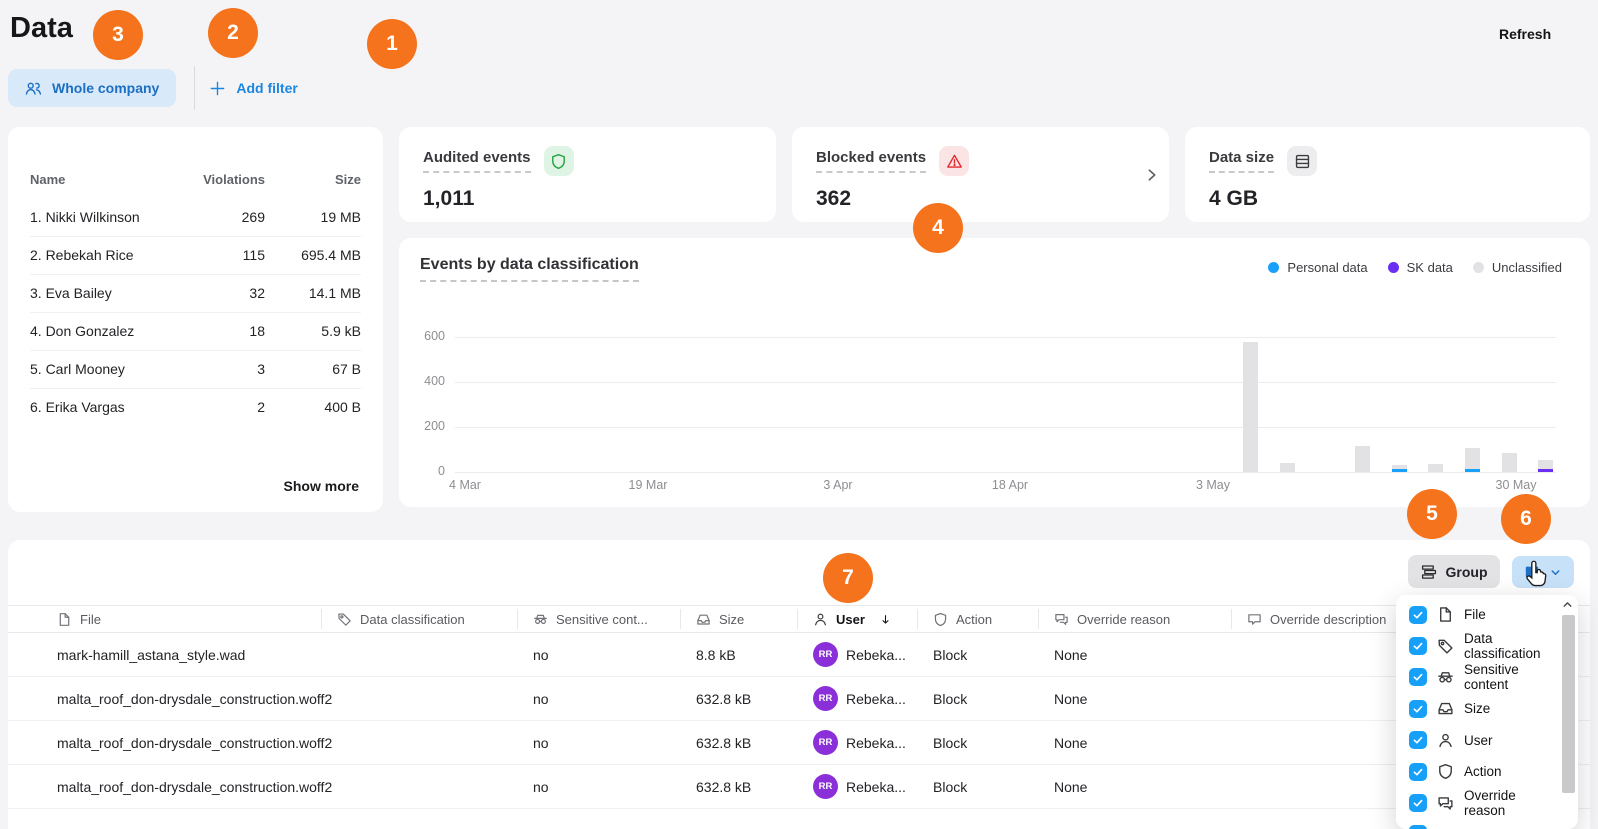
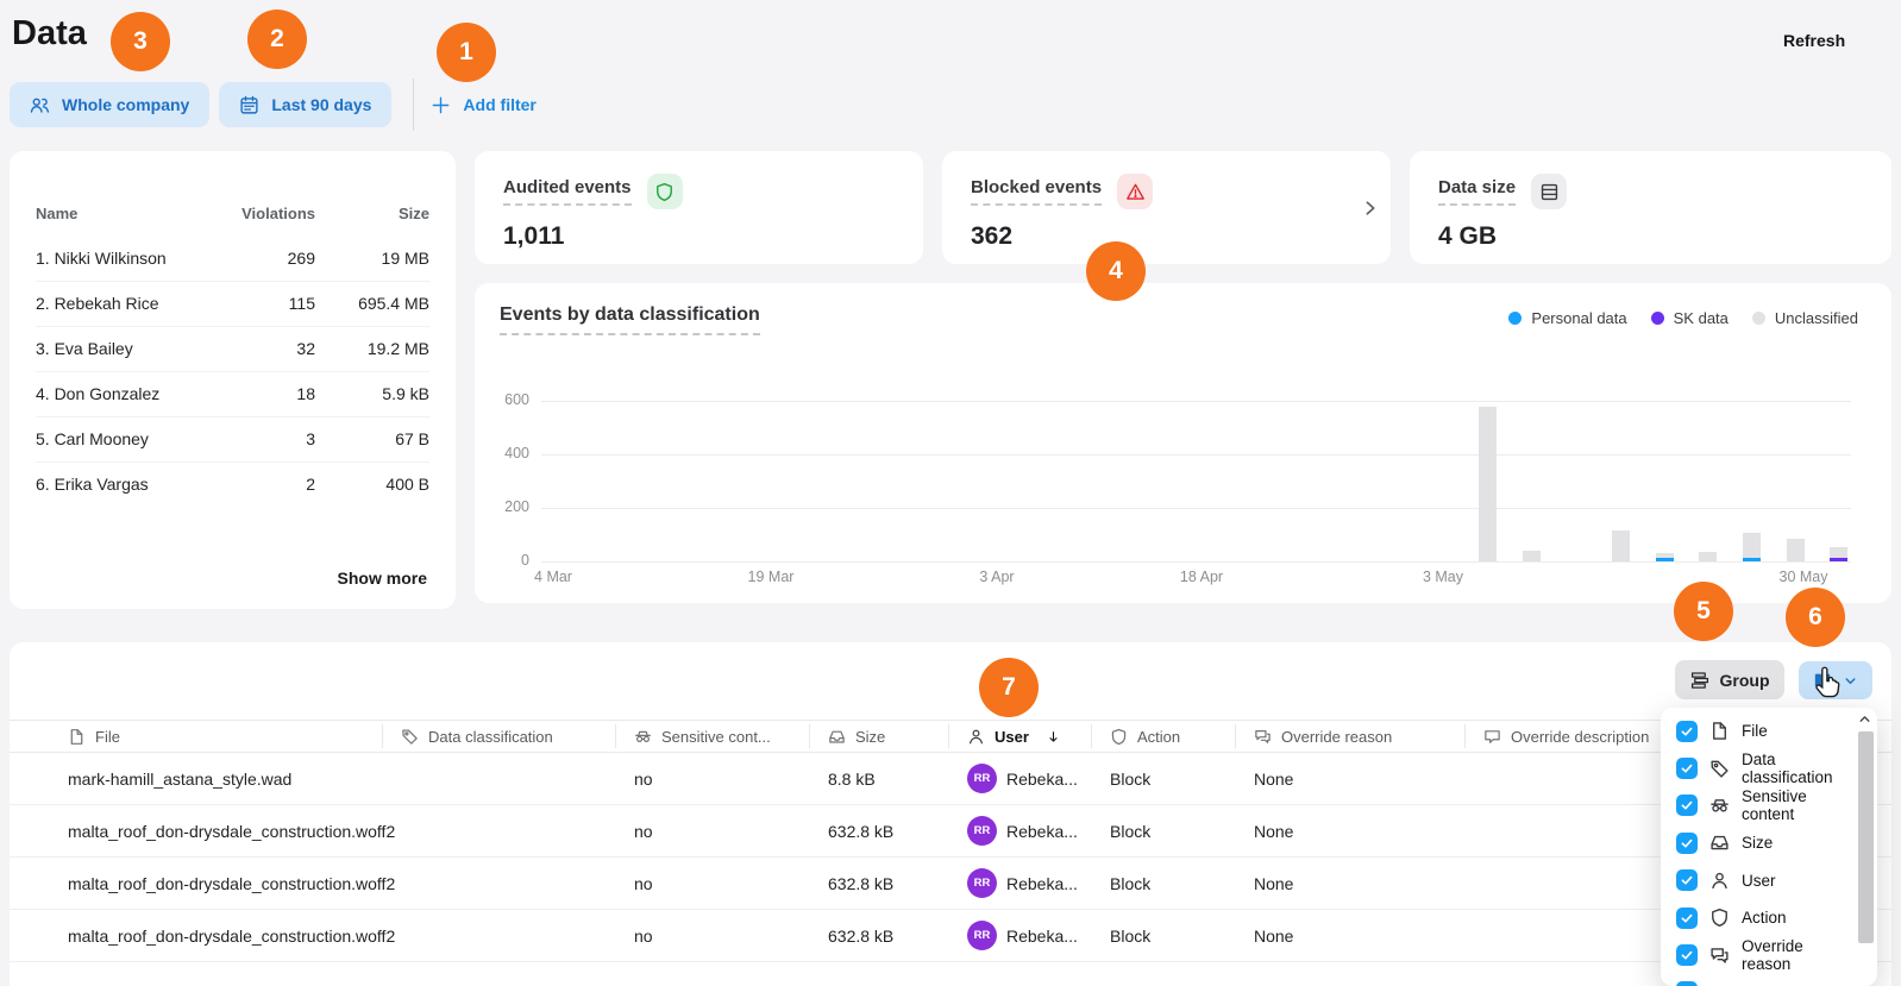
  Data
  Refresh
  Whole company
+ Last 90 days
  Add filter
  Name
  Violations
  Size
  1. Nikki Wilkinson
  269
  19 MB
  2. Rebekah Rice
  115
  695.4 MB
  3. Eva Bailey
  32
- 14.1 MB
+ 19.2 MB
  4. Don Gonzalez
  18
  5.9 kB
  5. Carl Mooney
  3
  67 B
  6. Erika Vargas
  2
  400 B
  Show more
  Audited events
  1,011
  Blocked events
  362
  Data size
  4 GB
  Events by data classification
  Personal data
  SK data
  Unclassified
  0
  200
  400
  600
  4 Mar
  19 Mar
  3 Apr
  18 Apr
  3 May
  30 May
  Group
  File
  Data classification
  Sensitive cont...
  Size
  User
  Action
  Override reason
  Override description
  mark-hamill_astana_style.wad
  no
  8.8 kB
  RR
  Rebeka...
  Block
  None
  malta_roof_don-drysdale_construction.woff2
  no
  632.8 kB
  RR
  Rebeka...
  Block
  None
  malta_roof_don-drysdale_construction.woff2
  no
  632.8 kB
  RR
  Rebeka...
  Block
  None
  malta_roof_don-drysdale_construction.woff2
  no
  632.8 kB
  RR
  Rebeka...
  Block
  None
  File
  Data classification
  Sensitive content
  Size
  User
  Action
  Override reason
  1
  2
  3
  4
  5
  6
  7
